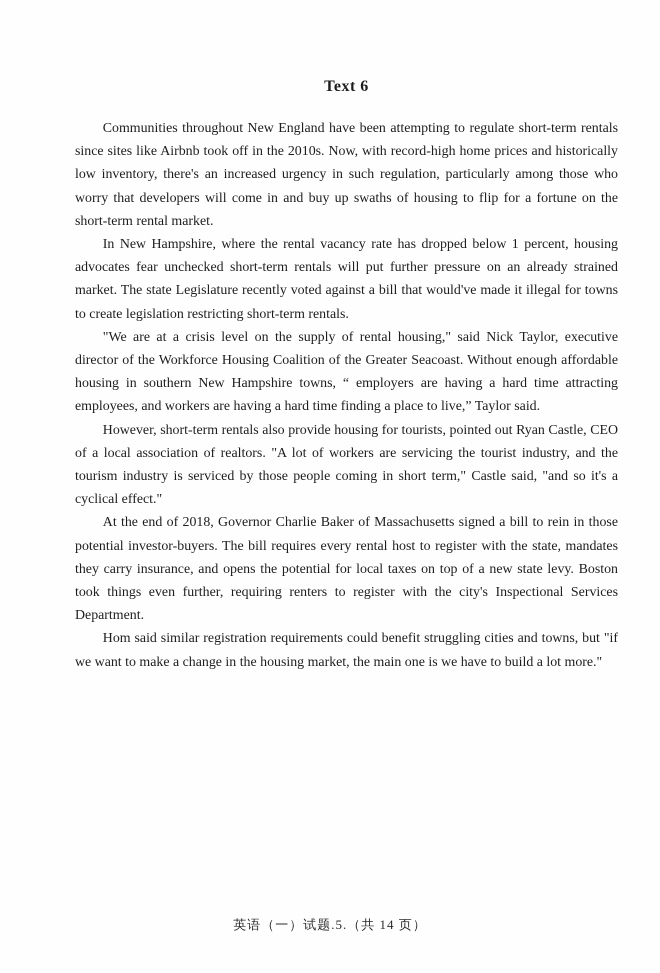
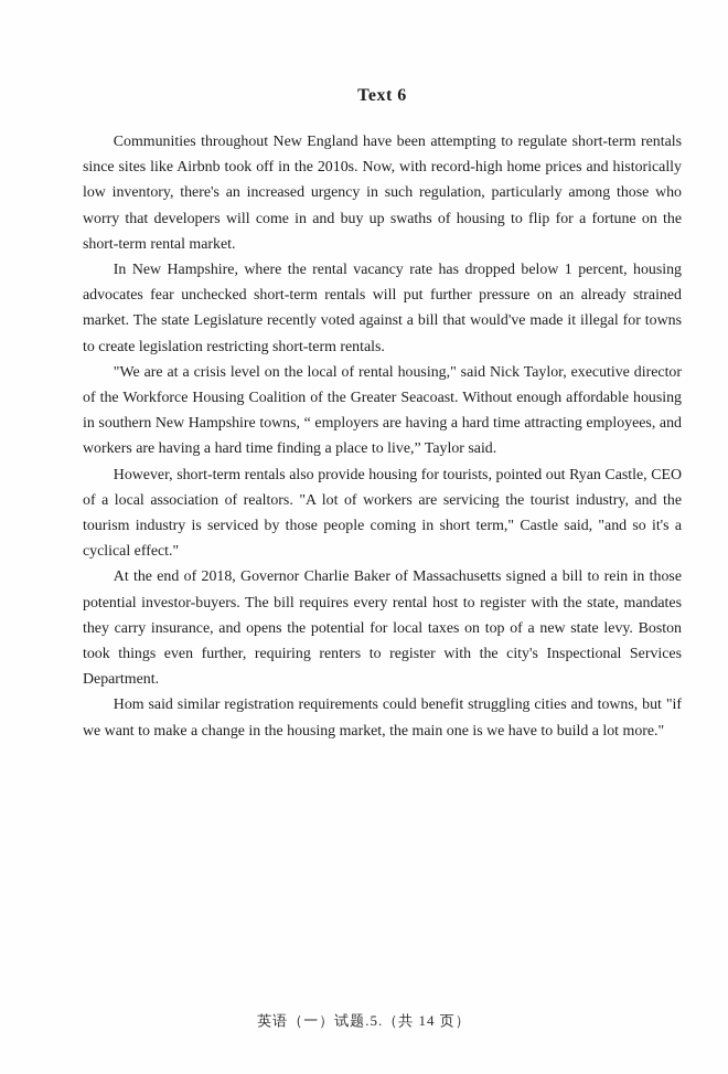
  Text 6
  Communities throughout New England have been attempting to regulate short-term rentals since sites like Airbnb took off in the 2010s. Now, with record-high home prices and historically low inventory, there's an increased urgency in such regulation, particularly among those who worry that developers will come in and buy up swaths of housing to flip for a fortune on the short-term rental market.
  In New Hampshire, where the rental vacancy rate has dropped below 1 percent, housing advocates fear unchecked short-term rentals will put further pressure on an already strained market. The state Legislature recently voted against a bill that would've made it illegal for towns to create legislation restricting short-term rentals.
- "We are at a crisis level on the supply of rental housing," said Nick Taylor, executive director of the Workforce Housing Coalition of the Greater Seacoast. Without enough affordable housing in southern New Hampshire towns, “ employers are having a hard time attracting employees, and workers are having a hard time finding a place to live,” Taylor said.
+ "We are at a crisis level on the local of rental housing," said Nick Taylor, executive director of the Workforce Housing Coalition of the Greater Seacoast. Without enough affordable housing in southern New Hampshire towns, “ employers are having a hard time attracting employees, and workers are having a hard time finding a place to live,” Taylor said.
  However, short-term rentals also provide housing for tourists, pointed out Ryan Castle, CEO of a local association of realtors. "A lot of workers are servicing the tourist industry, and the tourism industry is serviced by those people coming in short term," Castle said, "and so it's a cyclical effect."
  At the end of 2018, Governor Charlie Baker of Massachusetts signed a bill to rein in those potential investor-buyers. The bill requires every rental host to register with the state, mandates they carry insurance, and opens the potential for local taxes on top of a new state levy. Boston took things even further, requiring renters to register with the city's Inspectional Services Department.
  Hom said similar registration requirements could benefit struggling cities and towns, but "if we want to make a change in the housing market, the main one is we have to build a lot more."
  英语（一）试题.5.（共 14 页）
